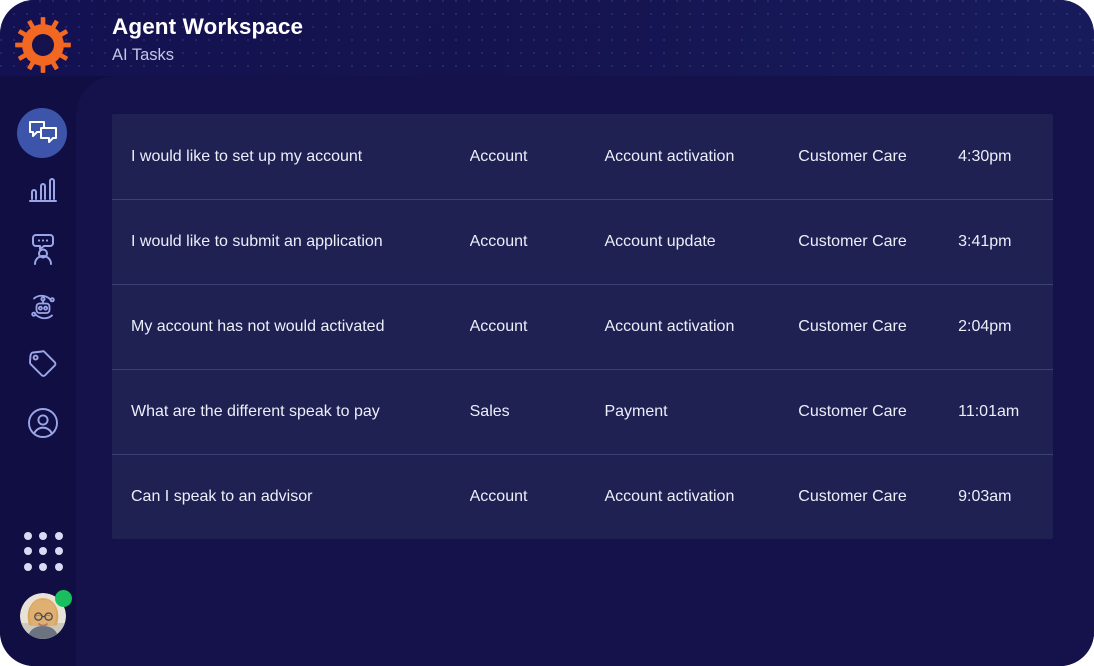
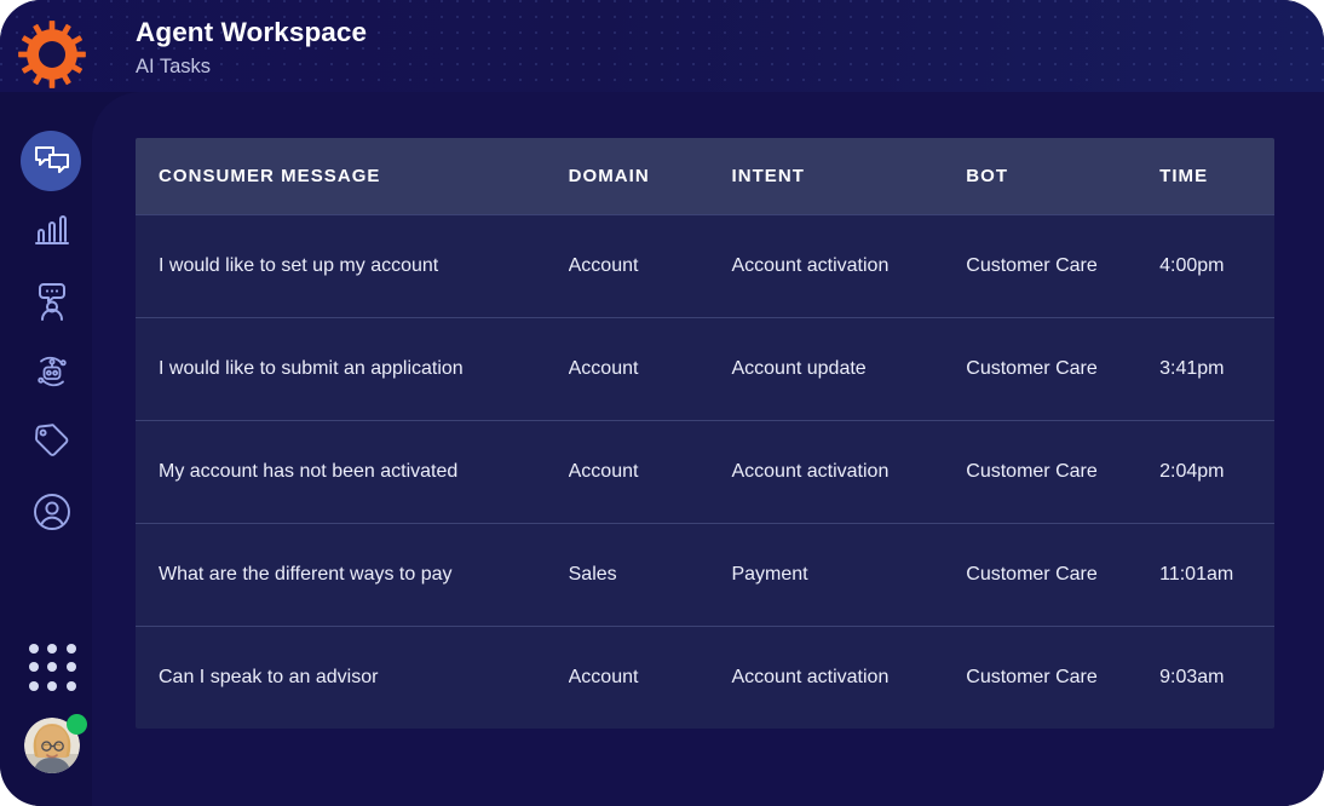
  Agent Workspace
  AI Tasks
+ CONSUMER MESSAGE
+ DOMAIN
+ INTENT
+ BOT
+ TIME
  I would like to set up my account
  Account
  Account activation
  Customer Care
- 4:30pm
+ 4:00pm
  I would like to submit an application
  Account
  Account update
  Customer Care
  3:41pm
- My account has not would activated
+ My account has not been activated
  Account
  Account activation
  Customer Care
  2:04pm
- What are the different speak to pay
+ What are the different ways to pay
  Sales
  Payment
  Customer Care
  11:01am
  Can I speak to an advisor
  Account
  Account activation
  Customer Care
  9:03am
